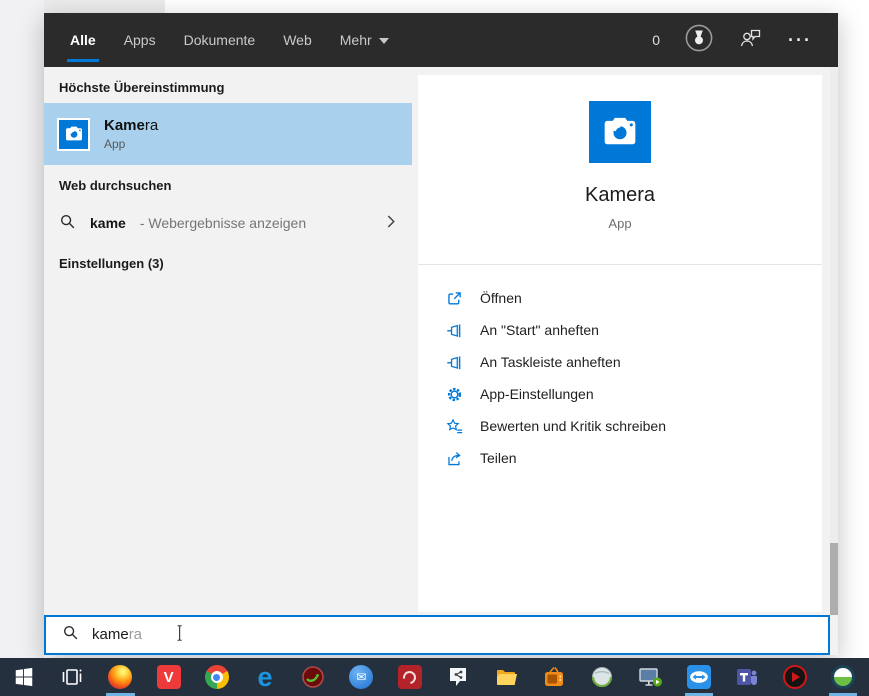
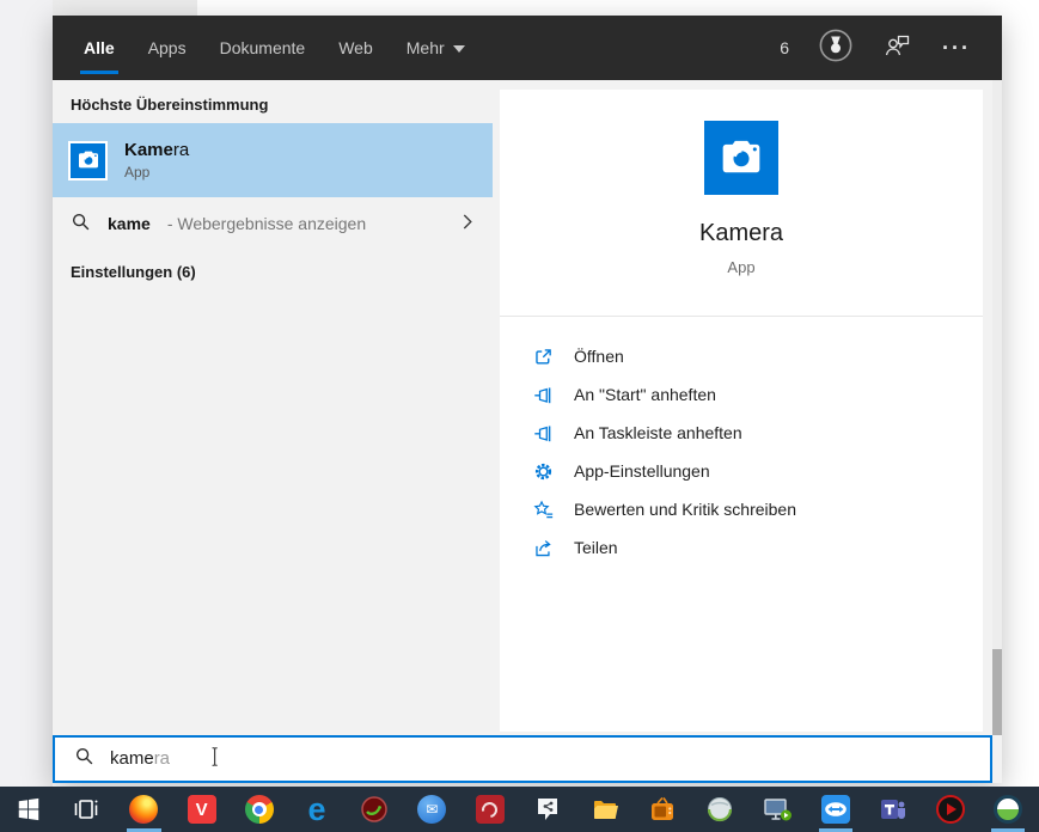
  Alle
  Apps
  Dokumente
  Web
  Mehr
- 0
+ 6
  ···
  Höchste Übereinstimmung
  Kamera
  App
- Web durchsuchen
  kame
  - Webergebnisse anzeigen
- Einstellungen (3)
+ Einstellungen (6)
  Kamera
  App
  Öffnen
  An "Start" anheften
  An Taskleiste anheften
  App-Einstellungen
  Bewerten und Kritik schreiben
  Teilen
  kamera
  V
  e
  ✉
